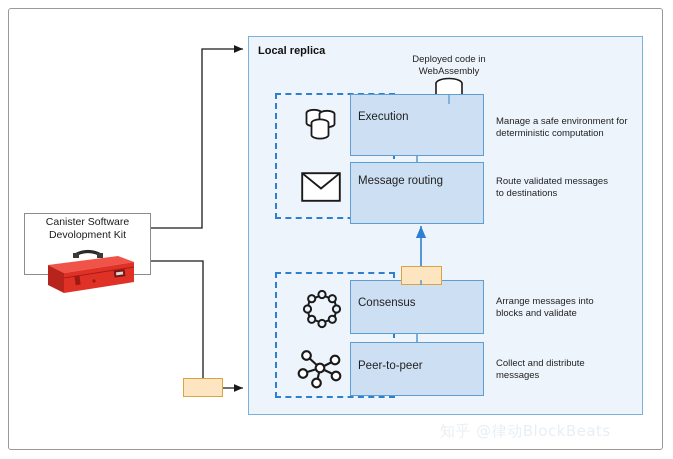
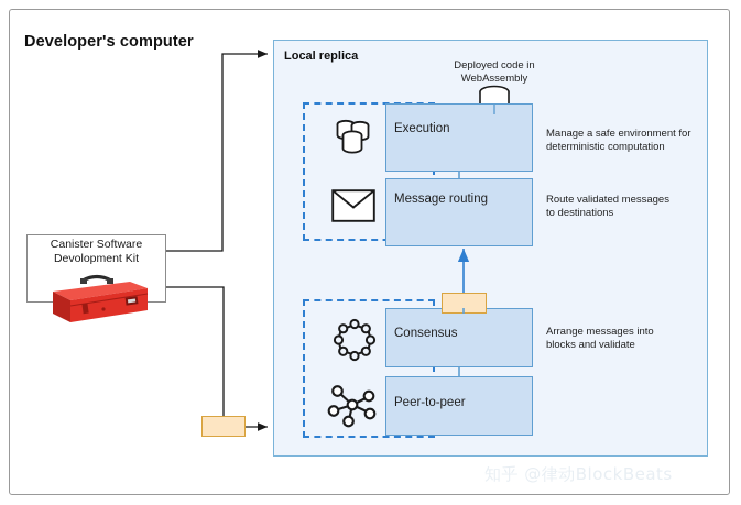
+ Developer's computer
  Local replica
  Deployed code in
  WebAssembly
  Execution
  Message routing
  Consensus
  Peer-to-peer
  Manage a safe environment for
  deterministic computation
  Route validated messages
  to destinations
  Arrange messages into
  blocks and validate
- Collect and distribute
- messages
  Canister Software
  Devolopment Kit
